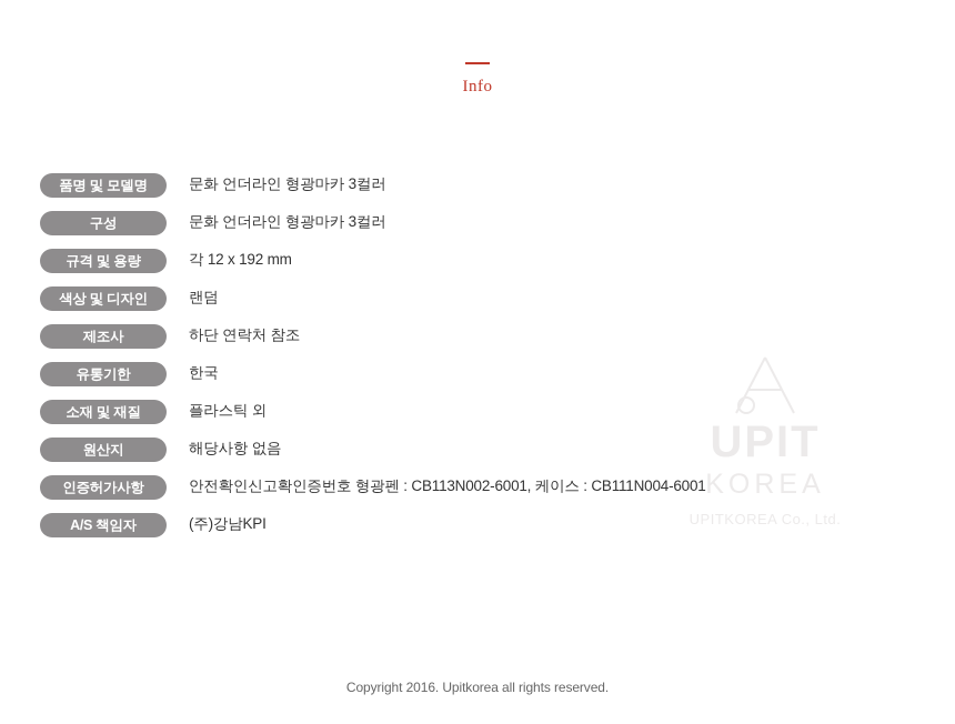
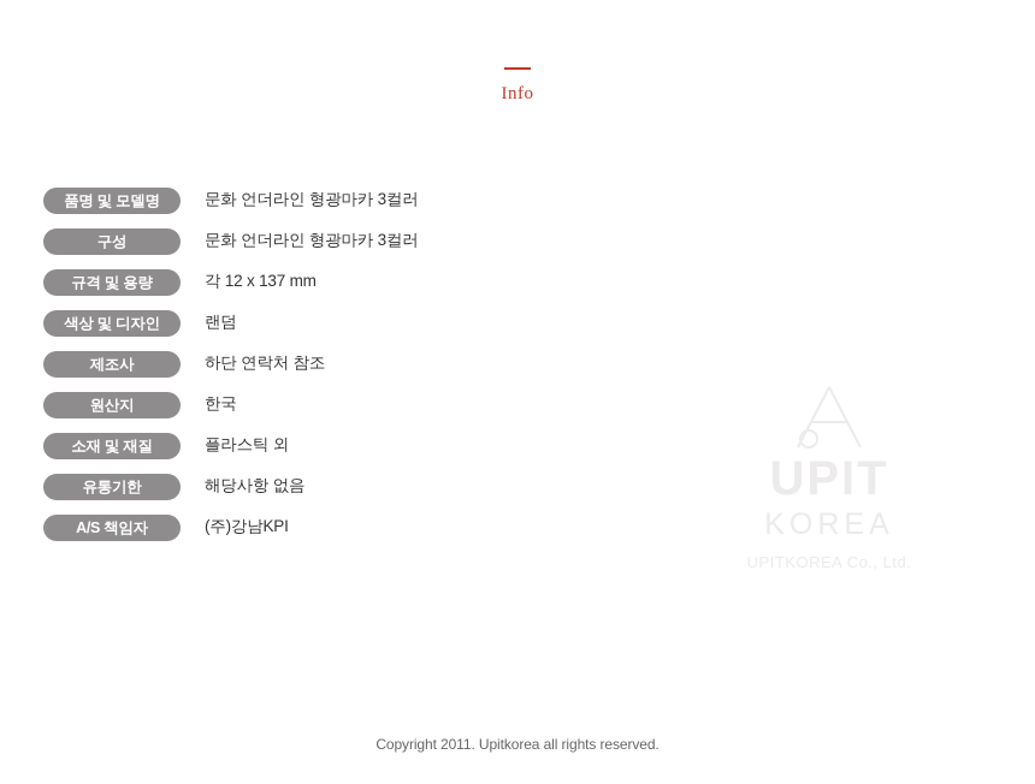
  Info
  품명 및 모델명
  문화 언더라인 형광마카 3컬러
  구성
  문화 언더라인 형광마카 3컬러
  규격 및 용량
- 각 12 x 192 mm
+ 각 12 x 137 mm
  색상 및 디자인
  랜덤
  제조사
  하단 연락처 참조
- 유통기한
+ 원산지
  한국
  소재 및 재질
  플라스틱 외
- 원산지
+ 유통기한
  해당사항 없음
- 인증허가사항
- 안전확인신고확인증번호 형광펜 : CB113N002-6001, 케이스 : CB111N004-6001
  A/S 책임자
  (주)강남KPI
- Copyright 2016. Upitkorea all rights reserved.
+ Copyright 2011. Upitkorea all rights reserved.
